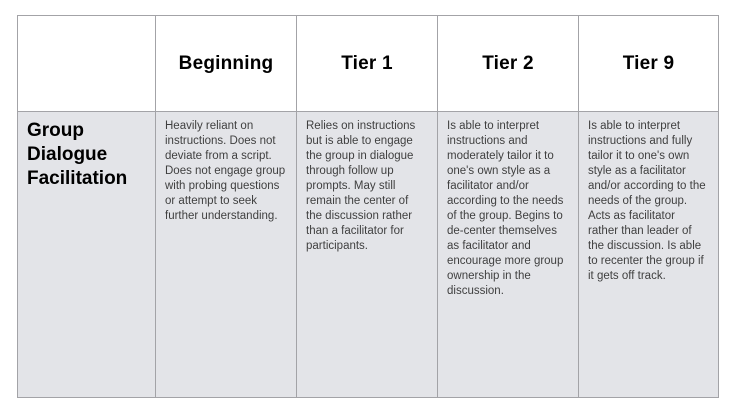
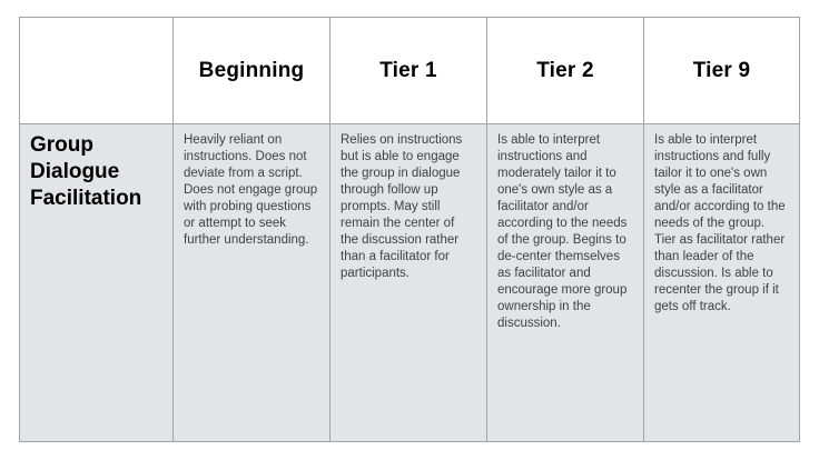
  	Beginning	Tier 1	Tier 2	Tier 9
- Group Dialogue Facilitation	Heavily reliant on instructions. Does not deviate from a script. Does not engage group with probing questions or attempt to seek further understanding.	Relies on instructions but is able to engage the group in dialogue through follow up prompts. May still remain the center of the discussion rather than a facilitator for participants.	Is able to interpret instructions and moderately tailor it to one's own style as a facilitator and/or according to the needs of the group. Begins to de-center themselves as facilitator and encourage more group ownership in the discussion.	Is able to interpret instructions and fully tailor it to one's own style as a facilitator and/or according to the needs of the group. Acts as facilitator rather than leader of the discussion. Is able to recenter the group if it gets off track.
+ Group Dialogue Facilitation	Heavily reliant on instructions. Does not deviate from a script. Does not engage group with probing questions or attempt to seek further understanding.	Relies on instructions but is able to engage the group in dialogue through follow up prompts. May still remain the center of the discussion rather than a facilitator for participants.	Is able to interpret instructions and moderately tailor it to one's own style as a facilitator and/or according to the needs of the group. Begins to de-center themselves as facilitator and encourage more group ownership in the discussion.	Is able to interpret instructions and fully tailor it to one's own style as a facilitator and/or according to the needs of the group. Tier as facilitator rather than leader of the discussion. Is able to recenter the group if it gets off track.
